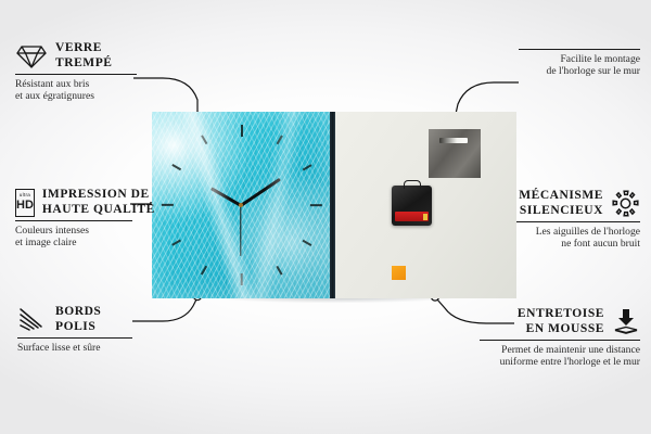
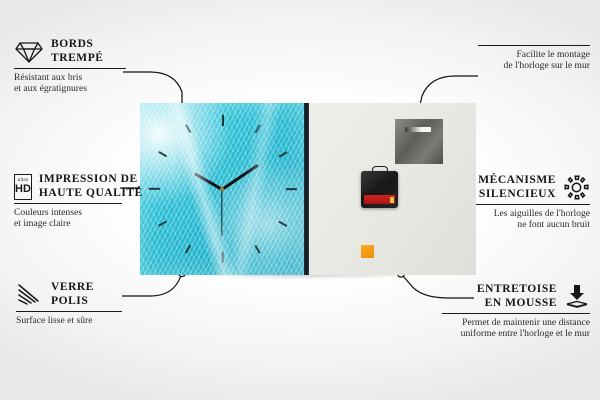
- VERRE
+ BORDS
  TREMPÉ
  Résistant aux bris
  et aux égratignures
  HD
  IMPRESSION DE
  HAUTE QUALITÉ
  Couleurs intenses
  et image claire
- BORDS
+ VERRE
  POLIS
  Surface lisse et sûre
  Facilite le montage
  de l'horloge sur le mur
  MÉCANISME
  SILENCIEUX
  Les aiguilles de l'horloge
  ne font aucun bruit
  ENTRETOISE
  EN MOUSSE
  Permet de maintenir une distance
  uniforme entre l'horloge et le mur
